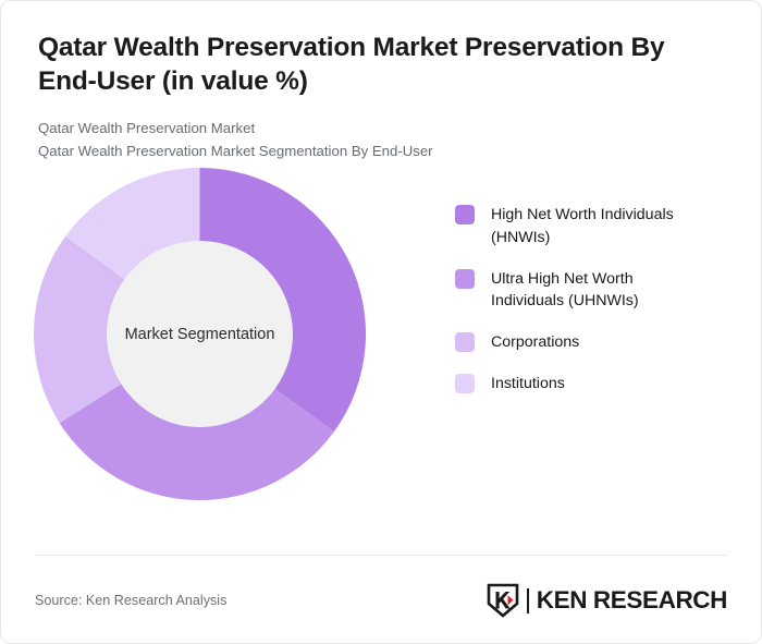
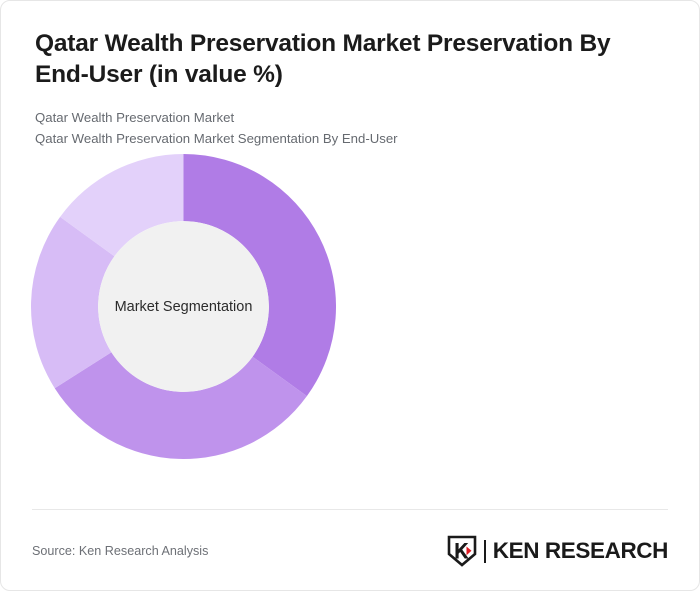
  Qatar Wealth Preservation Market Preservation By End-User (in value %)
  Qatar Wealth Preservation Market
  Qatar Wealth Preservation Market Segmentation By End-User
  Market Segmentation
- High Net Worth Individuals (HNWIs)
- Ultra High Net Worth Individuals (UHNWIs)
- Corporations
- Institutions
  Source: Ken Research Analysis
  KEN RESEARCH
